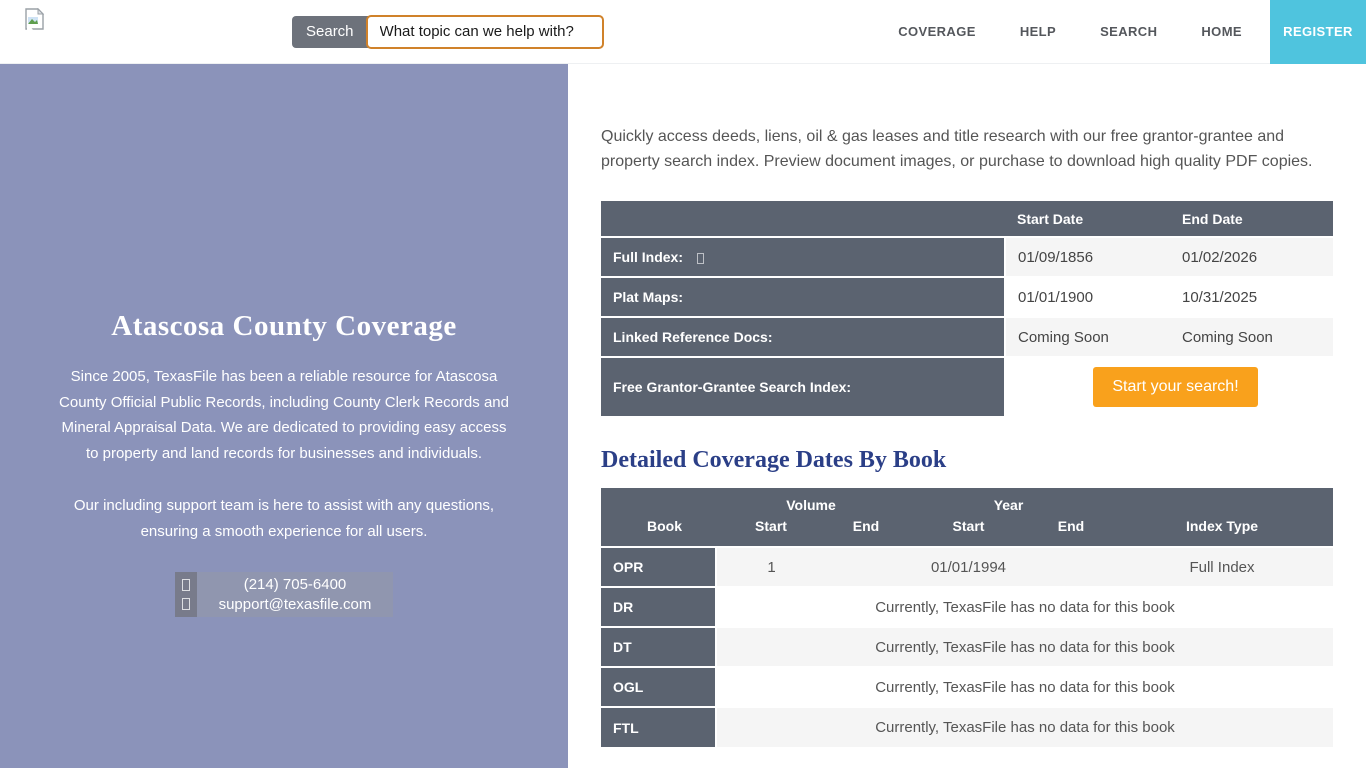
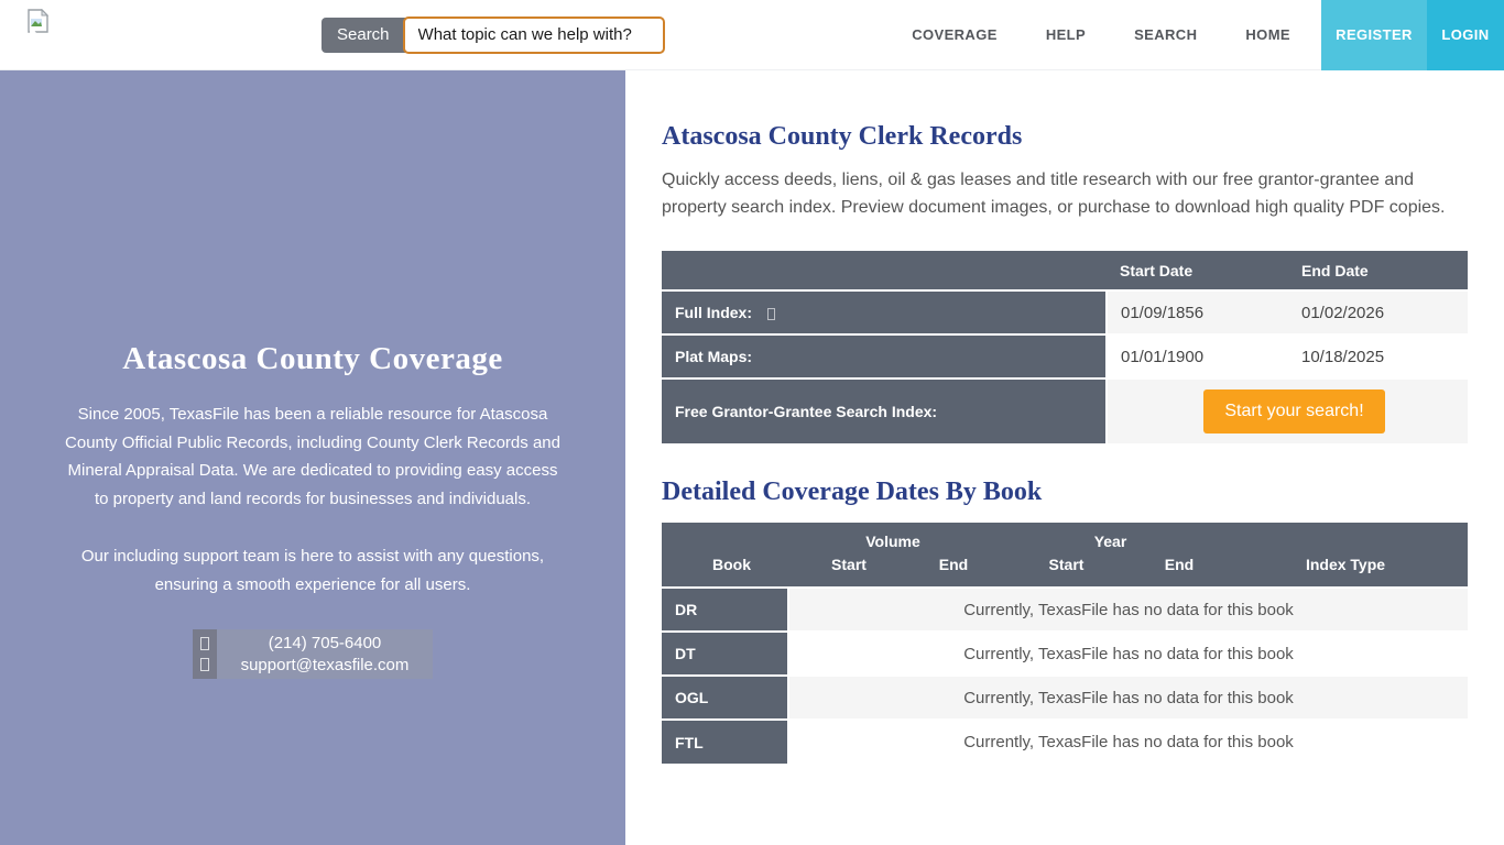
  Search
  What topic can we help with?
  COVERAGE
  HELP
  SEARCH
  HOME
  REGISTER
+ LOGIN
  Atascosa County Coverage
  Since 2005, TexasFile has been a reliable resource for Atascosa County Official Public Records, including County Clerk Records and Mineral Appraisal Data. We are dedicated to providing easy access to property and land records for businesses and individuals.
  Our including support team is here to assist with any questions, ensuring a smooth experience for all users.
  (214) 705-6400
  support@texasfile.com
+ Atascosa County Clerk Records
  Quickly access deeds, liens, oil & gas leases and title research with our free grantor-grantee and property search index. Preview document images, or purchase to download high quality PDF copies.
  	Start Date	End Date
  Full Index:	01/09/1856	01/02/2026
- Plat Maps:	01/01/1900	10/31/2025
+ Plat Maps:	01/01/1900	10/18/2025
- Linked Reference Docs:	Coming Soon	Coming Soon
  Free Grantor-Grantee Search Index:	Start your search!
  Detailed Coverage Dates By Book
  	Volume	Year
  Book	Start	End	Start	End	Index Type
- OPR	1		01/01/1994		Full Index
  DR	Currently, TexasFile has no data for this book
  DT	Currently, TexasFile has no data for this book
  OGL	Currently, TexasFile has no data for this book
  FTL	Currently, TexasFile has no data for this book
